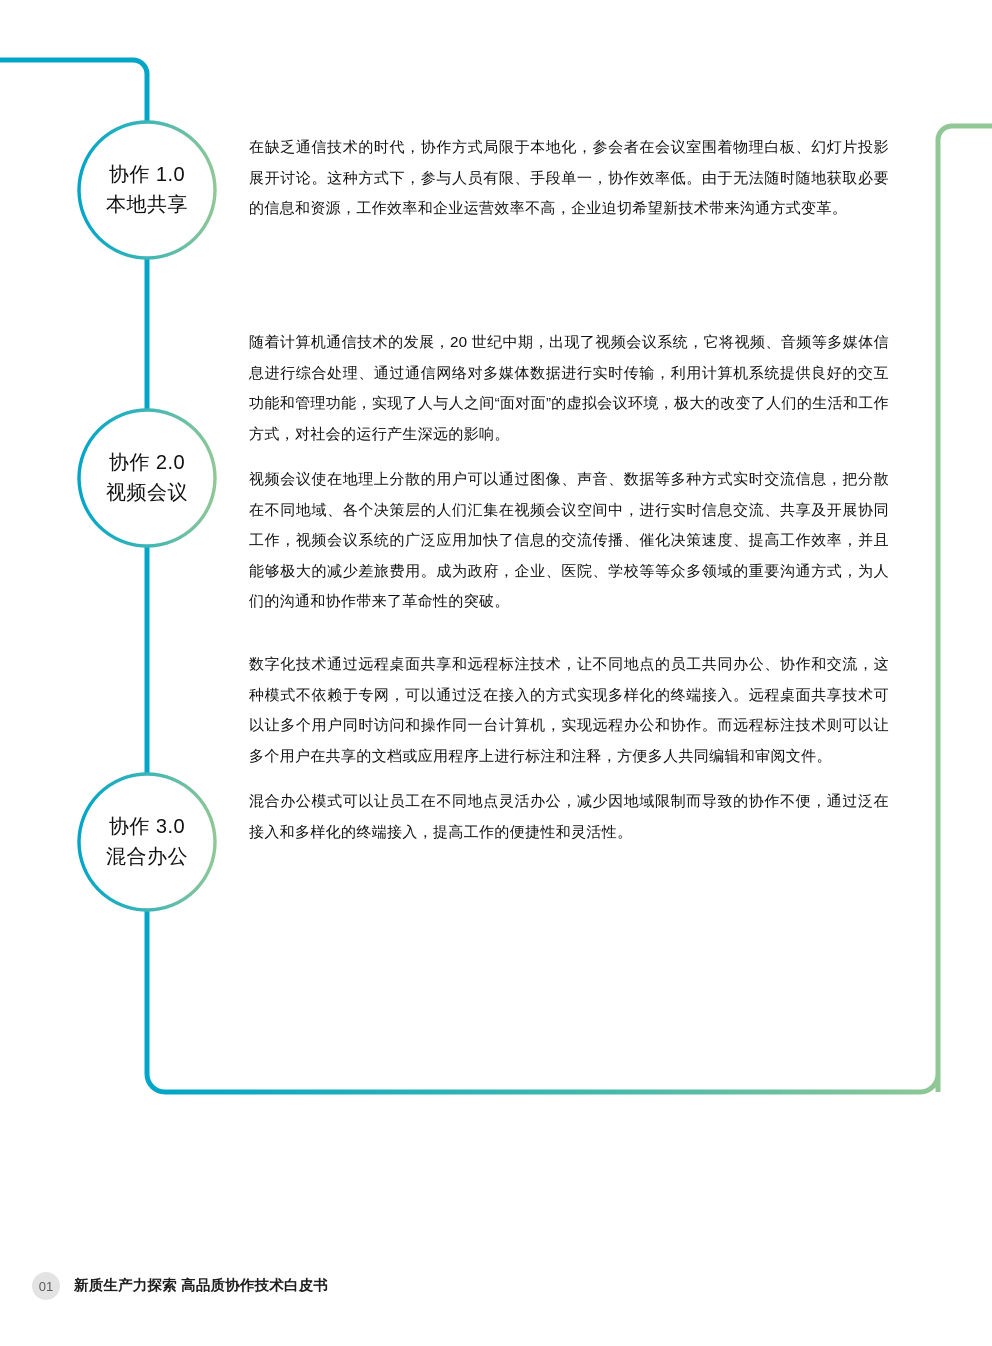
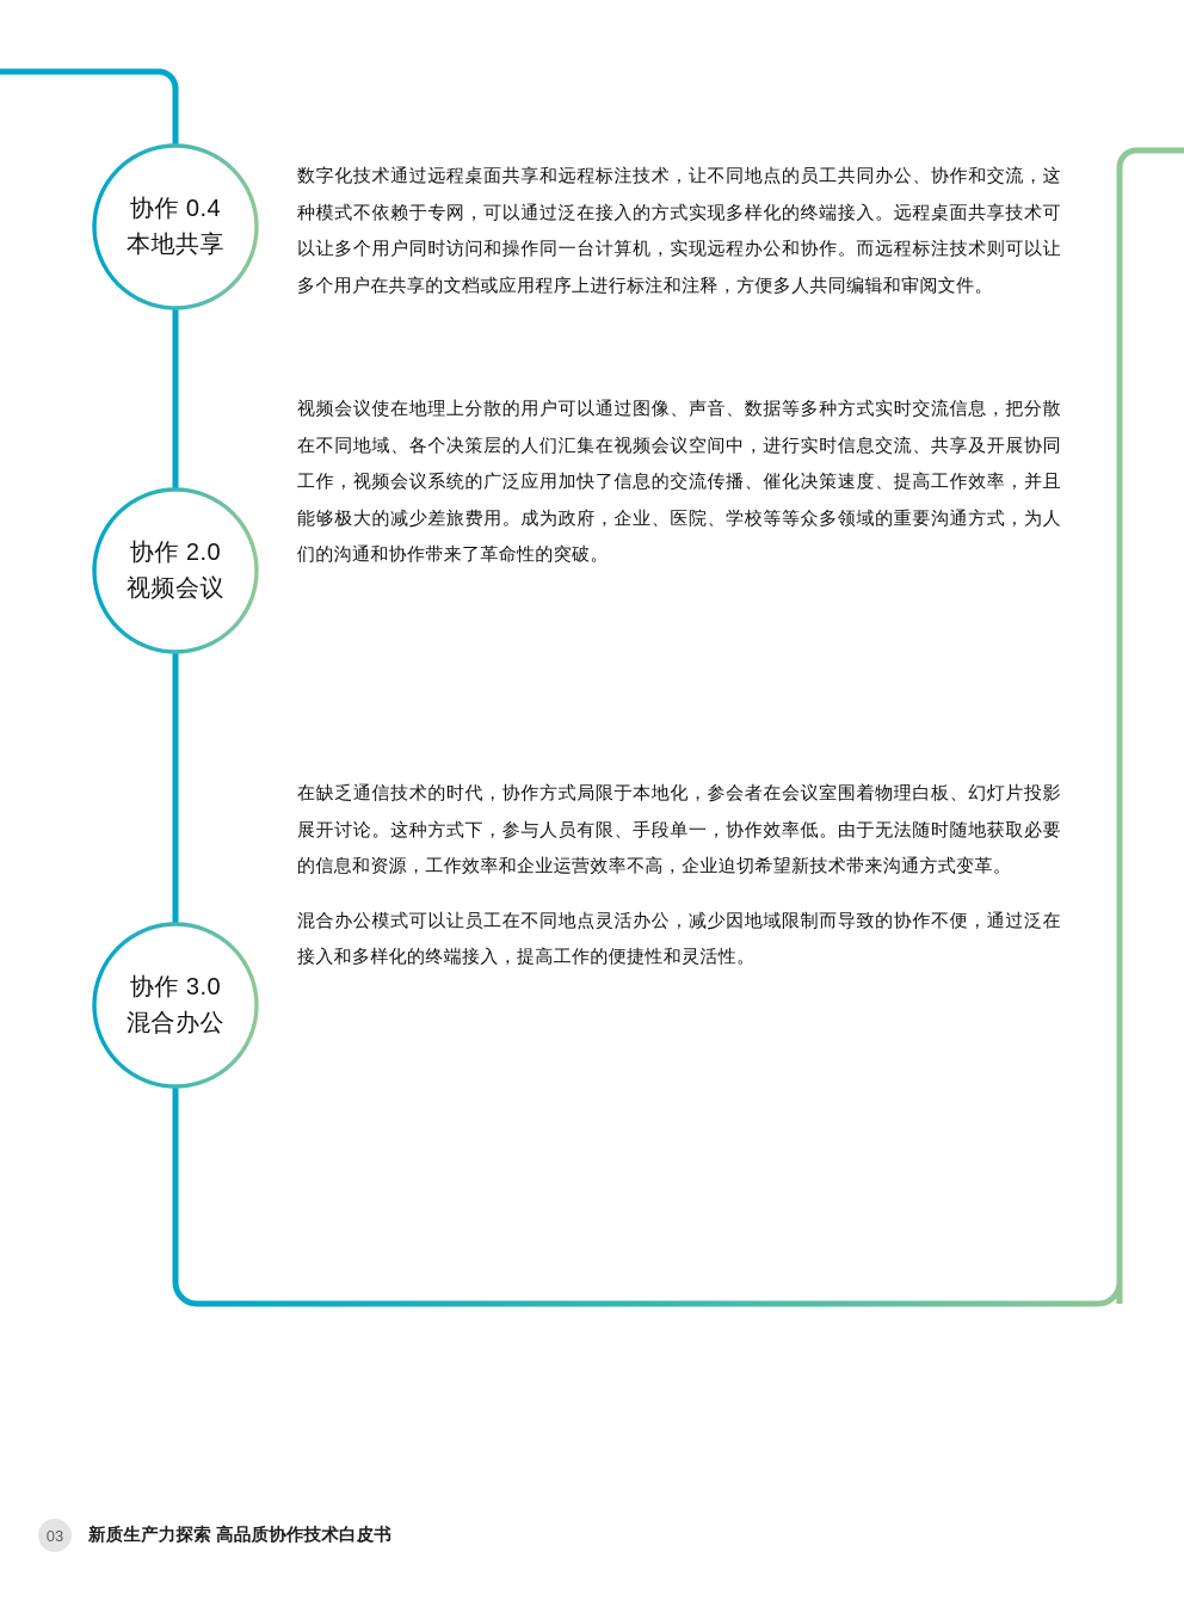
- 协作 1.0
+ 协作 0.4
  本地共享
  协作 2.0
  视频会议
  协作 3.0
  混合办公
- 在缺乏通信技术的时代，协作方式局限于本地化，参会者在会议室围着物理白板、幻灯片投影展开讨论。这种方式下，参与人员有限、手段单一，协作效率低。由于无法随时随地获取必要的信息和资源，工作效率和企业运营效率不高，企业迫切希望新技术带来沟通方式变革。
+ 数字化技术通过远程桌面共享和远程标注技术，让不同地点的员工共同办公、协作和交流，这种模式不依赖于专网，可以通过泛在接入的方式实现多样化的终端接入。远程桌面共享技术可以让多个用户同时访问和操作同一台计算机，实现远程办公和协作。而远程标注技术则可以让多个用户在共享的文档或应用程序上进行标注和注释，方便多人共同编辑和审阅文件。
- 随着计算机通信技术的发展，20 世纪中期，出现了视频会议系统，它将视频、音频等多媒体信息进行综合处理、通过通信网络对多媒体数据进行实时传输，利用计算机系统提供良好的交互功能和管理功能，实现了人与人之间“面对面”的虚拟会议环境，极大的改变了人们的生活和工作方式，对社会的运行产生深远的影响。
  视频会议使在地理上分散的用户可以通过图像、声音、数据等多种方式实时交流信息，把分散在不同地域、各个决策层的人们汇集在视频会议空间中，进行实时信息交流、共享及开展协同工作，视频会议系统的广泛应用加快了信息的交流传播、催化决策速度、提高工作效率，并且能够极大的减少差旅费用。成为政府，企业、医院、学校等等众多领域的重要沟通方式，为人们的沟通和协作带来了革命性的突破。
- 数字化技术通过远程桌面共享和远程标注技术，让不同地点的员工共同办公、协作和交流，这种模式不依赖于专网，可以通过泛在接入的方式实现多样化的终端接入。远程桌面共享技术可以让多个用户同时访问和操作同一台计算机，实现远程办公和协作。而远程标注技术则可以让多个用户在共享的文档或应用程序上进行标注和注释，方便多人共同编辑和审阅文件。
+ 在缺乏通信技术的时代，协作方式局限于本地化，参会者在会议室围着物理白板、幻灯片投影展开讨论。这种方式下，参与人员有限、手段单一，协作效率低。由于无法随时随地获取必要的信息和资源，工作效率和企业运营效率不高，企业迫切希望新技术带来沟通方式变革。
  混合办公模式可以让员工在不同地点灵活办公，减少因地域限制而导致的协作不便，通过泛在接入和多样化的终端接入，提高工作的便捷性和灵活性。
- 01
+ 03
  新质生产力探索 高品质协作技术白皮书
